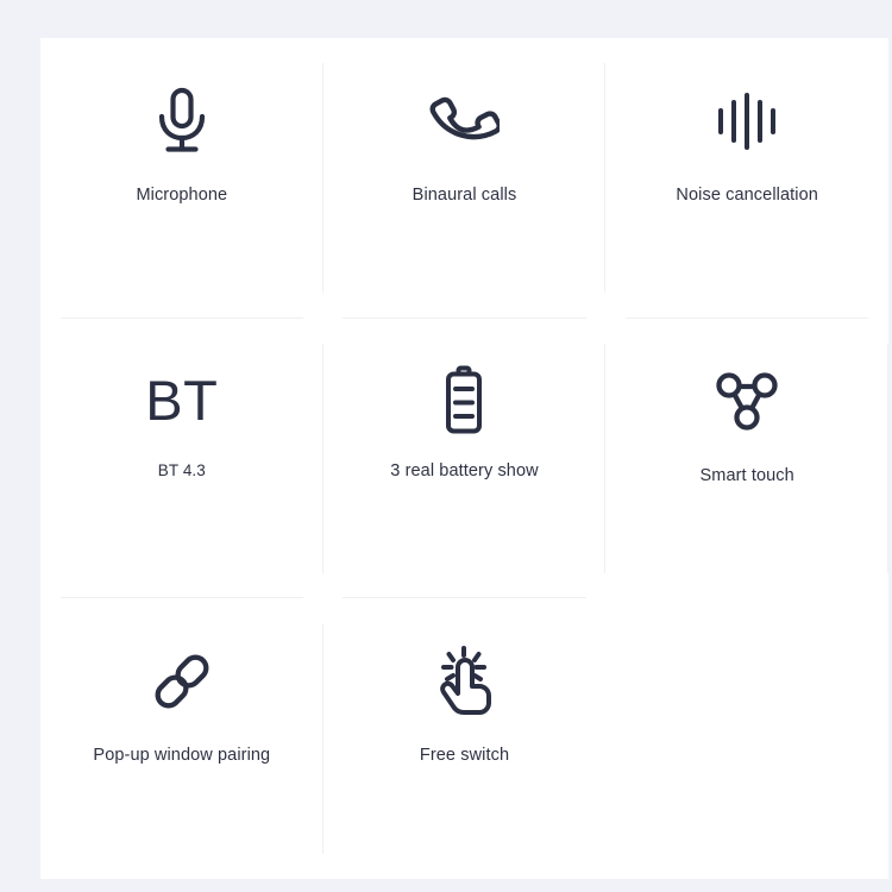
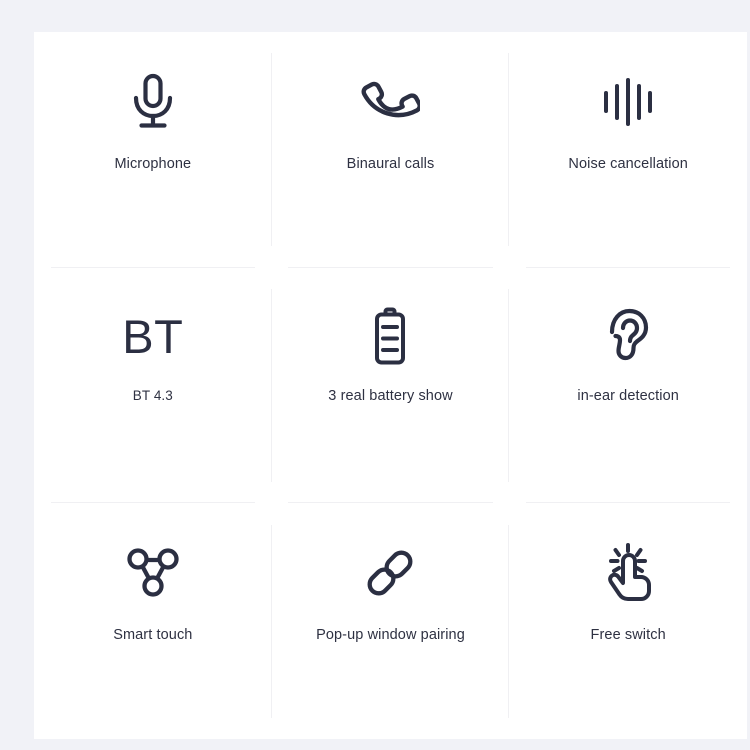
  Microphone
  Binaural calls
  Noise cancellation
  BT
  BT 4.3
  3 real battery show
+ in-ear detection
  Smart touch
  Pop-up window pairing
  Free switch
